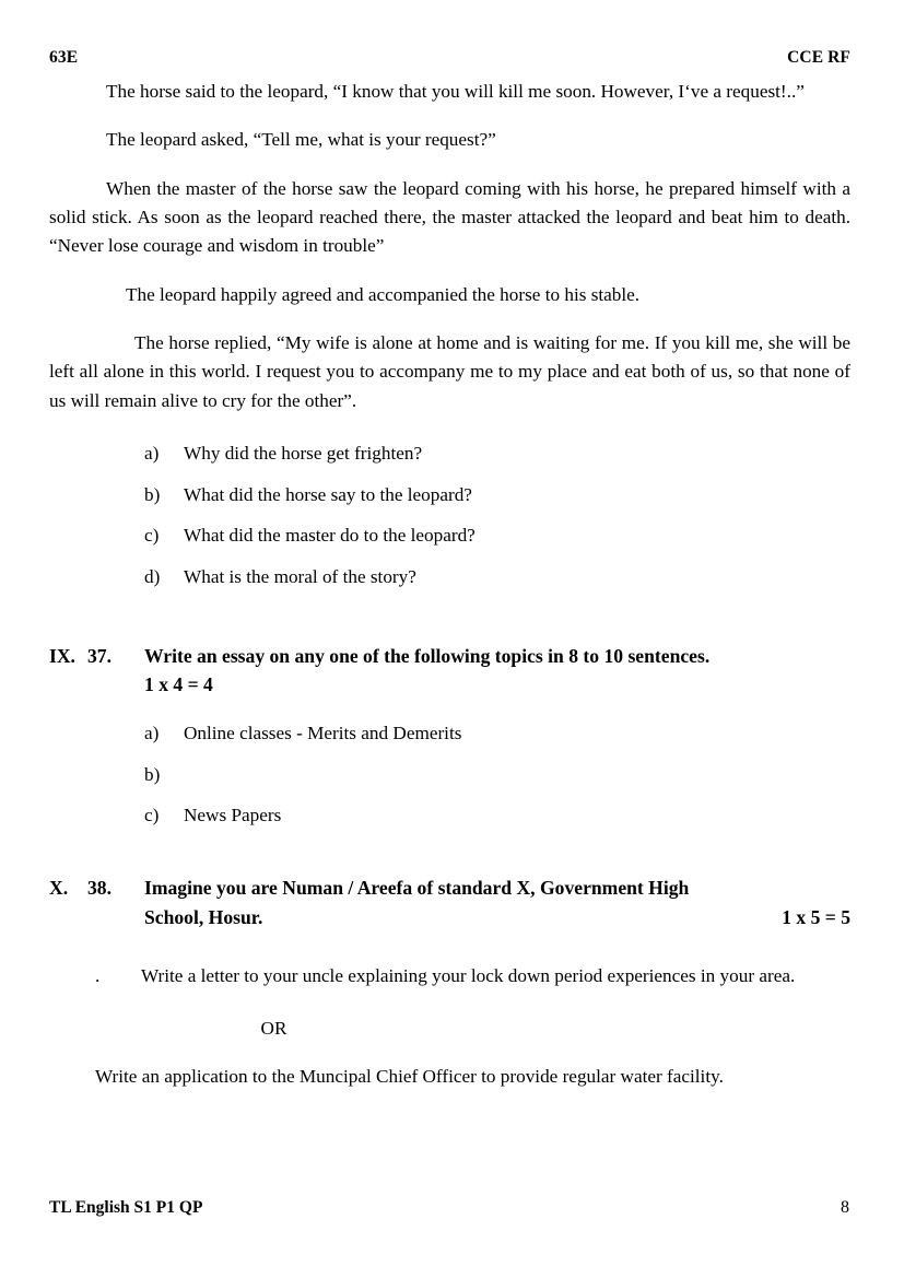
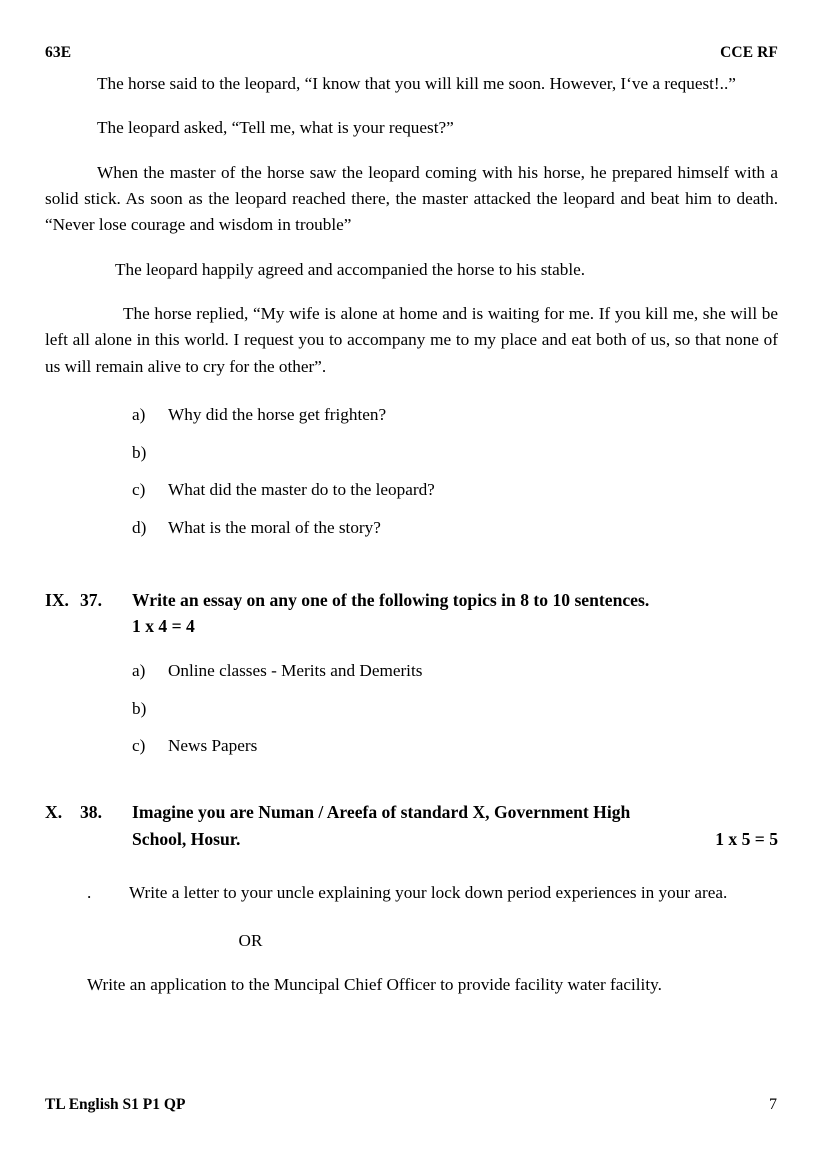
  63E
  CCE RF
  The horse said to the leopard, “I know that you will kill me soon. However, I‘ve a request!..”
  The leopard asked, “Tell me, what is your request?”
  When the master of the horse saw the leopard coming with his horse, he prepared himself with a solid stick. As soon as the leopard reached there, the master attacked the leopard and beat him to death. “Never lose courage and wisdom in trouble”
  The leopard happily agreed and accompanied the horse to his stable.
  The horse replied, “My wife is alone at home and is waiting for me. If you kill me, she will be left all alone in this world. I request you to accompany me to my place and eat both of us, so that none of us will remain alive to cry for the other”.
  a)
  Why did the horse get frighten?
  b)
- What did the horse say to the leopard?
  c)
  What did the master do to the leopard?
  d)
  What is the moral of the story?
  IX.
  37.
  Write an essay on any one of the following topics in 8 to 10 sentences.
  1 x 4 = 4
  a)
  Online classes - Merits and Demerits
  b)
  c)
  News Papers
  X.
  38.
  Imagine you are Numan / Areefa of standard X, Government High
  School, Hosur.
  1 x 5 = 5
  .
  Write a letter to your uncle explaining your lock down period experiences in your area.
  OR
- Write an application to the Muncipal Chief Officer to provide regular water facility.
+ Write an application to the Muncipal Chief Officer to provide facility water facility.
  TL English S1 P1 QP
- 8
+ 7
